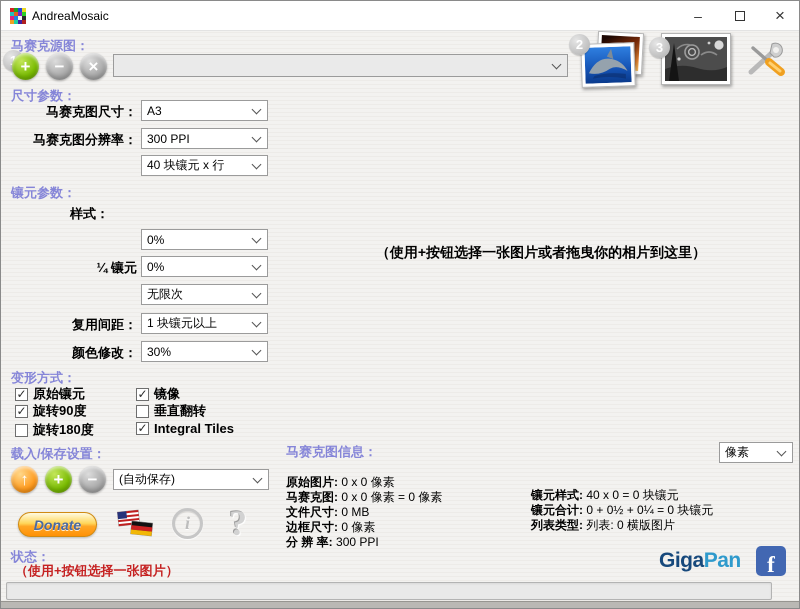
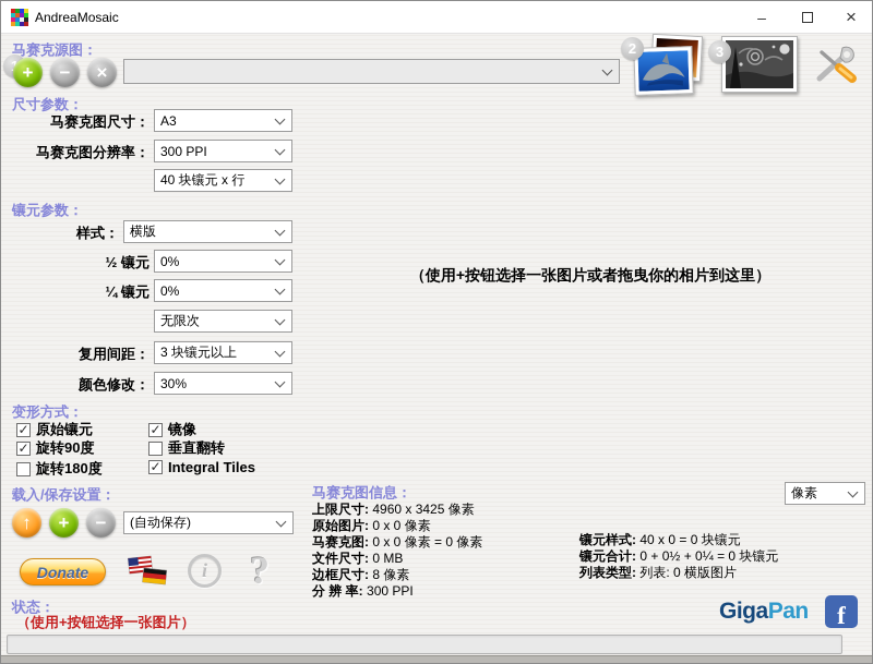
  AndreaMosaic
  –
  ×
  马赛克源图：
  +
  −
  ×
  2
  3
  尺寸参数：
  马赛克图尺寸：
  A3
  马赛克图分辨率：
  300 PPI
  40 块镶元 x 行
  镶元参数：
  样式：
+ 横版
+ ½ 镶元
  0%
  ¼ 镶元
  0%
  无限次
  复用间距：
- 1 块镶元以上
+ 3 块镶元以上
  颜色修改：
  30%
  （使用+按钮选择一张图片或者拖曳你的相片到这里）
  变形方式：
  ✓
  原始镶元
  ✓
  镜像
  ✓
  旋转90度
  垂直翻转
  旋转180度
  ✓
  Integral Tiles
  载入/保存设置：
  ↑
  +
  −
  (自动保存)
  Donate
  i
  ?
  马赛克图信息：
  像素
+ 上限尺寸: 4960 x 3425 像素
  原始图片: 0 x 0 像素
  马赛克图: 0 x 0 像素 = 0 像素
  文件尺寸: 0 MB
- 边框尺寸: 0 像素
+ 边框尺寸: 8 像素
  分 辨 率: 300 PPI
  镶元样式: 40 x 0 = 0 块镶元
  镶元合计: 0 + 0½ + 0¼ = 0 块镶元
  列表类型: 列表: 0 横版图片
  状态：
  （使用+按钮选择一张图片）
  GigaPan
  f
